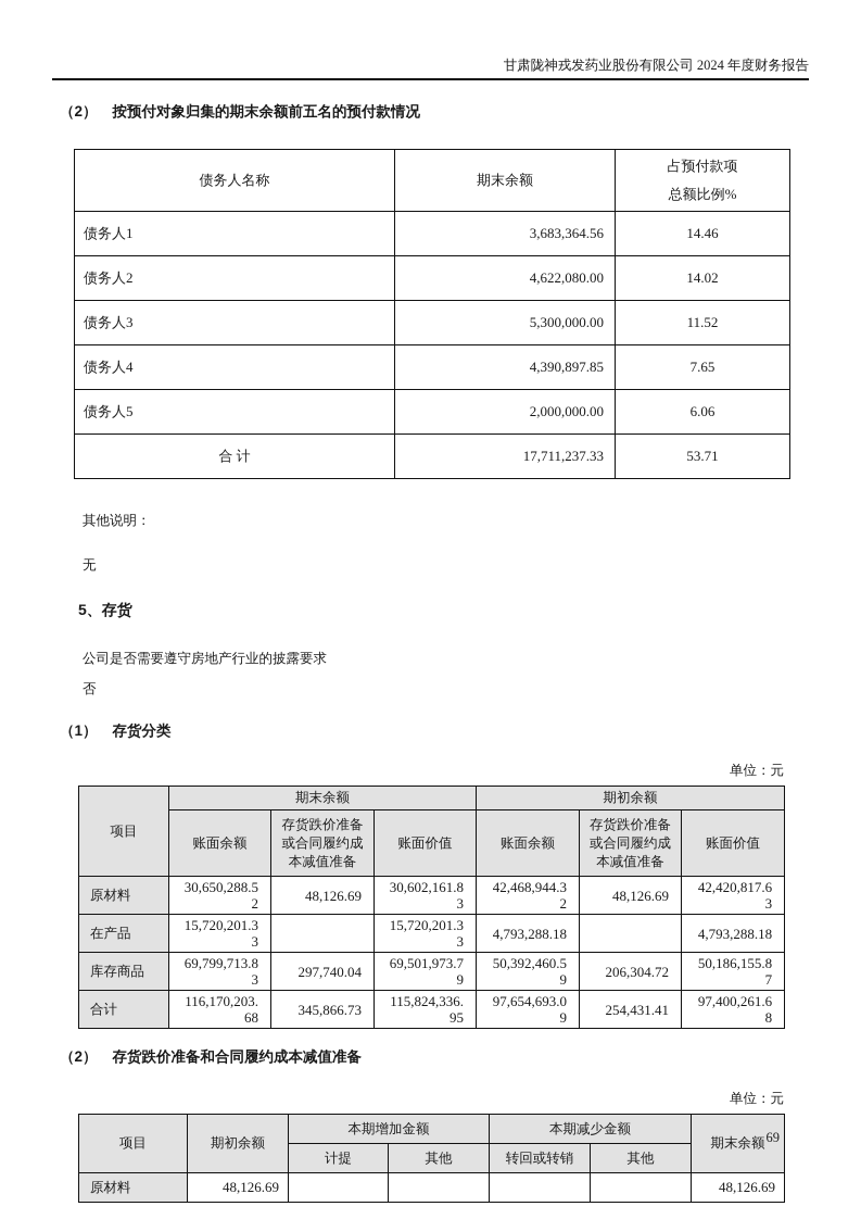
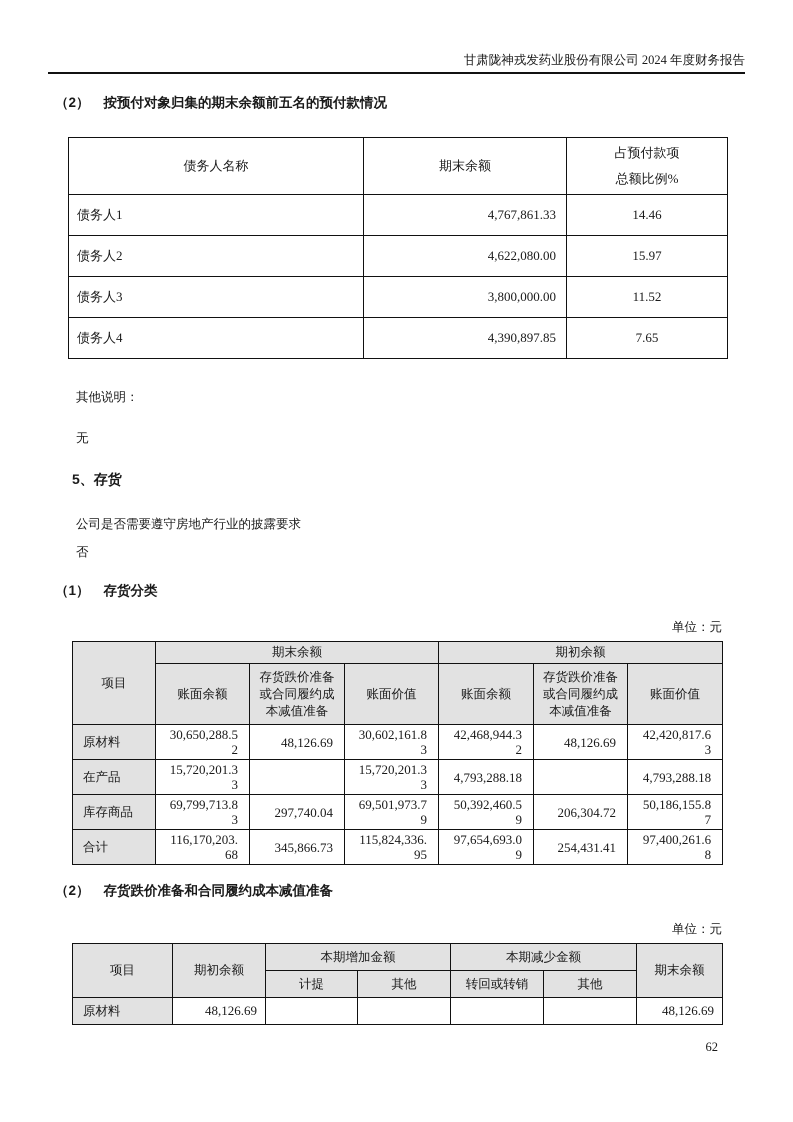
  甘肃陇神戎发药业股份有限公司 2024 年度财务报告
  （2）
  按预付对象归集的期末余额前五名的预付款情况
  债务人名称	期末余额	占预付款项 总额比例%
- 债务人1	3,683,364.56	14.46
+ 债务人1	4,767,861.33	14.46
- 债务人2	4,622,080.00	14.02
+ 债务人2	4,622,080.00	15.97
- 债务人3	5,300,000.00	11.52
+ 债务人3	3,800,000.00	11.52
  债务人4	4,390,897.85	7.65
- 债务人5	2,000,000.00	6.06
- 合 计	17,711,237.33	53.71
  其他说明：
  无
  5、存货
  公司是否需要遵守房地产行业的披露要求
  否
  （1）
  存货分类
  单位：元
  项目	期末余额	期初余额
  账面余额	存货跌价准备或合同履约成本减值准备	账面价值	账面余额	存货跌价准备或合同履约成本减值准备	账面价值
  原材料	30,650,288.52	48,126.69	30,602,161.83	42,468,944.32	48,126.69	42,420,817.63
  在产品	15,720,201.33		15,720,201.33	4,793,288.18		4,793,288.18
  库存商品	69,799,713.83	297,740.04	69,501,973.79	50,392,460.59	206,304.72	50,186,155.87
  合计	116,170,203.68	345,866.73	115,824,336.95	97,654,693.09	254,431.41	97,400,261.68
  （2）
  存货跌价准备和合同履约成本减值准备
  单位：元
  项目	期初余额	本期增加金额	本期减少金额	期末余额
  计提	其他	转回或转销	其他
  原材料	48,126.69					48,126.69
- 69
+ 62
